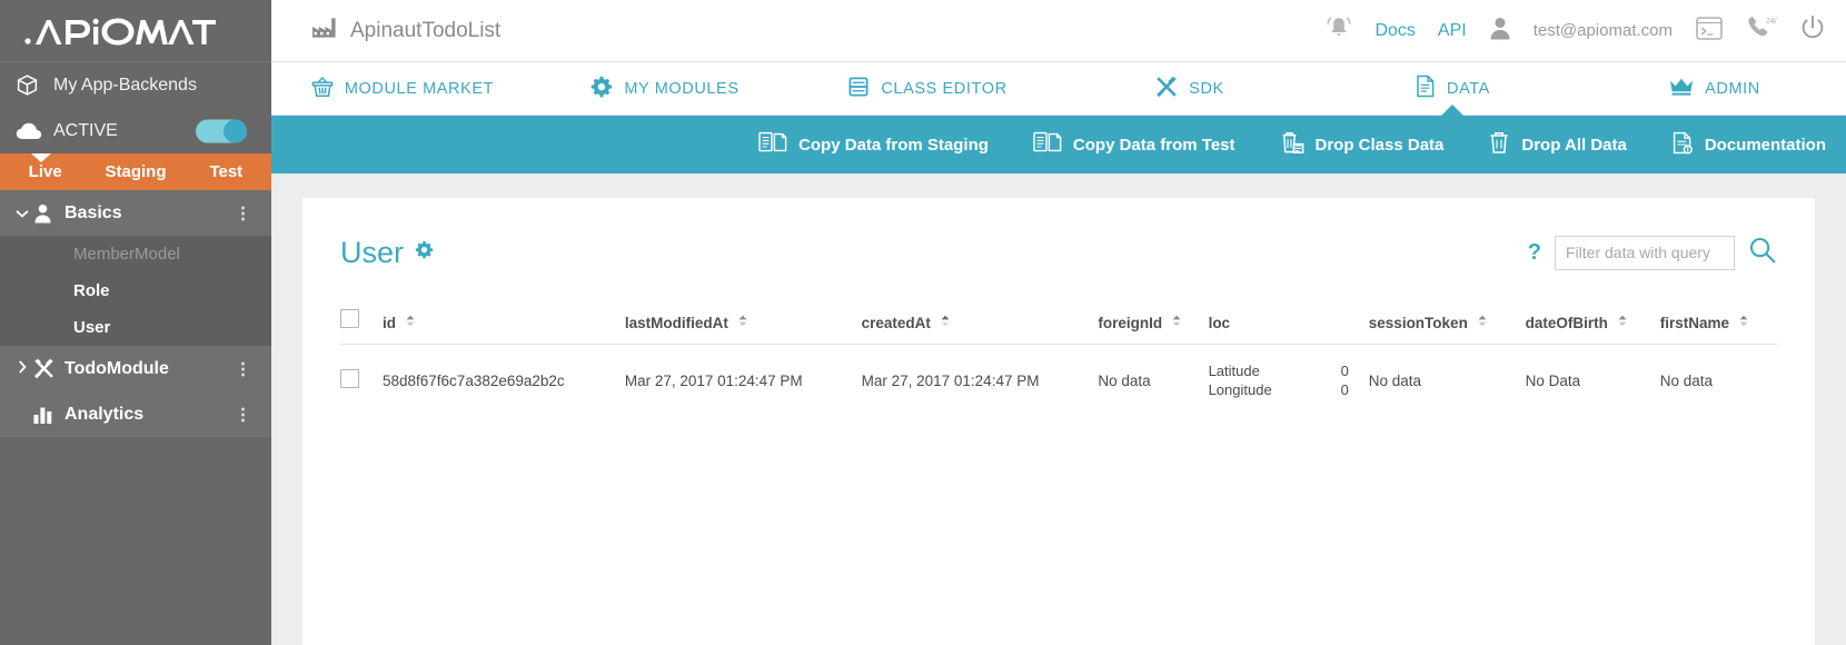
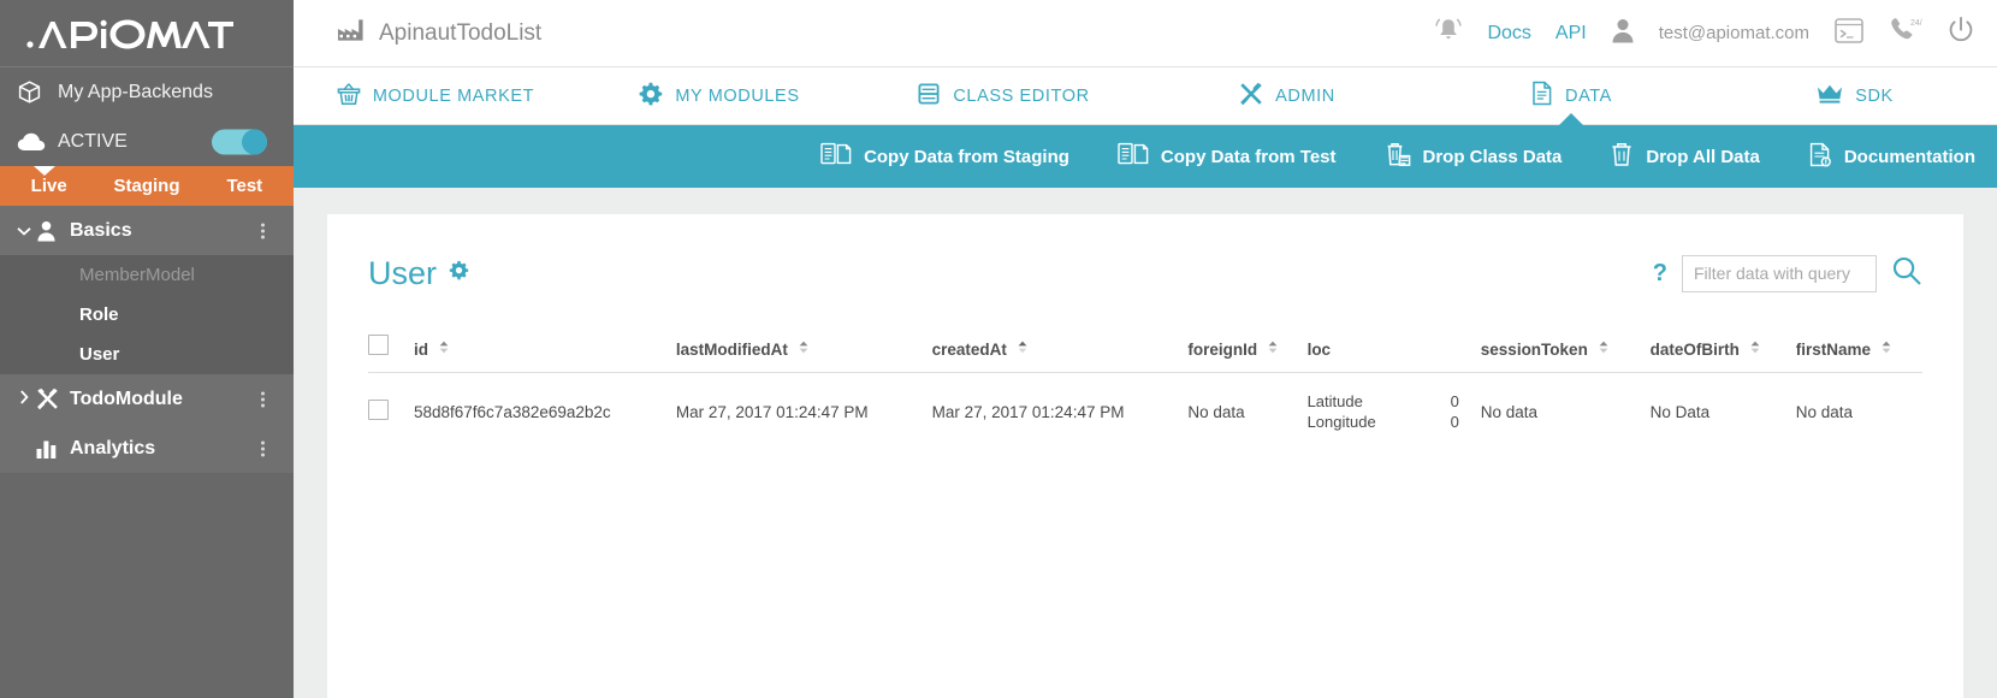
  My App-Backends
  ACTIVE
  Live
  Staging
  Test
  Basics
  MemberModel
  Role
  User
  TodoModule
  Analytics
  ApinautTodoList
  Docs
  API
  test@apiomat.com
  MODULE MARKET
  MY MODULES
  CLASS EDITOR
- SDK
+ ADMIN
  DATA
- ADMIN
+ SDK
  Copy Data from Staging
  Copy Data from Test
  Drop Class Data
  Drop All Data
  Documentation
  User
  ?
  Filter data with query
  	id	lastModifiedAt	createdAt	foreignId	loc	sessionToken	dateOfBirth	firstName
  	58d8f67f6c7a382e69a2b2c	Mar 27, 2017 01:24:47 PM	Mar 27, 2017 01:24:47 PM	No data	Latitude 0 Longitude 0	No data	No Data	No data
